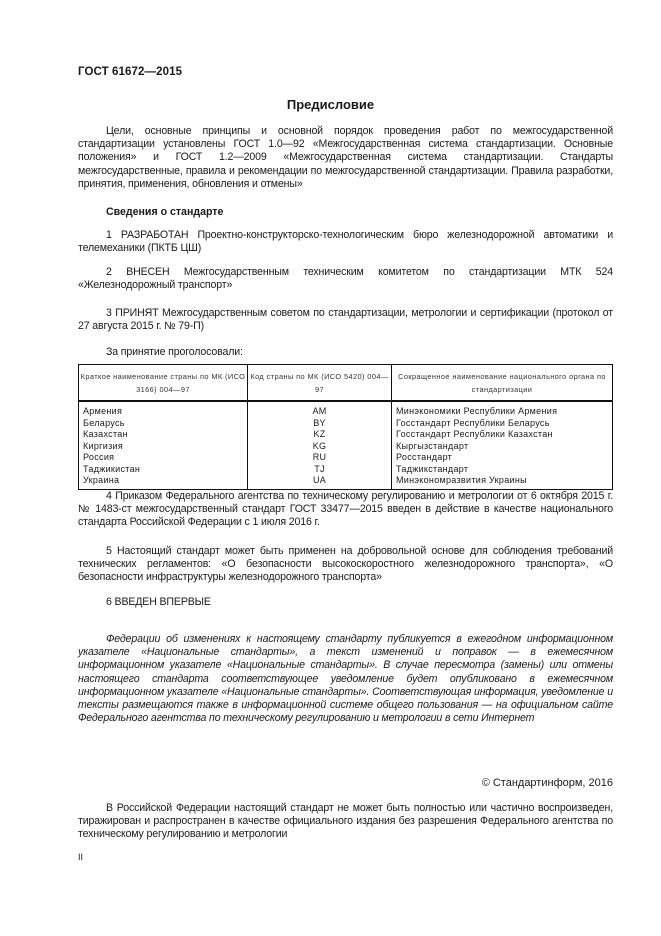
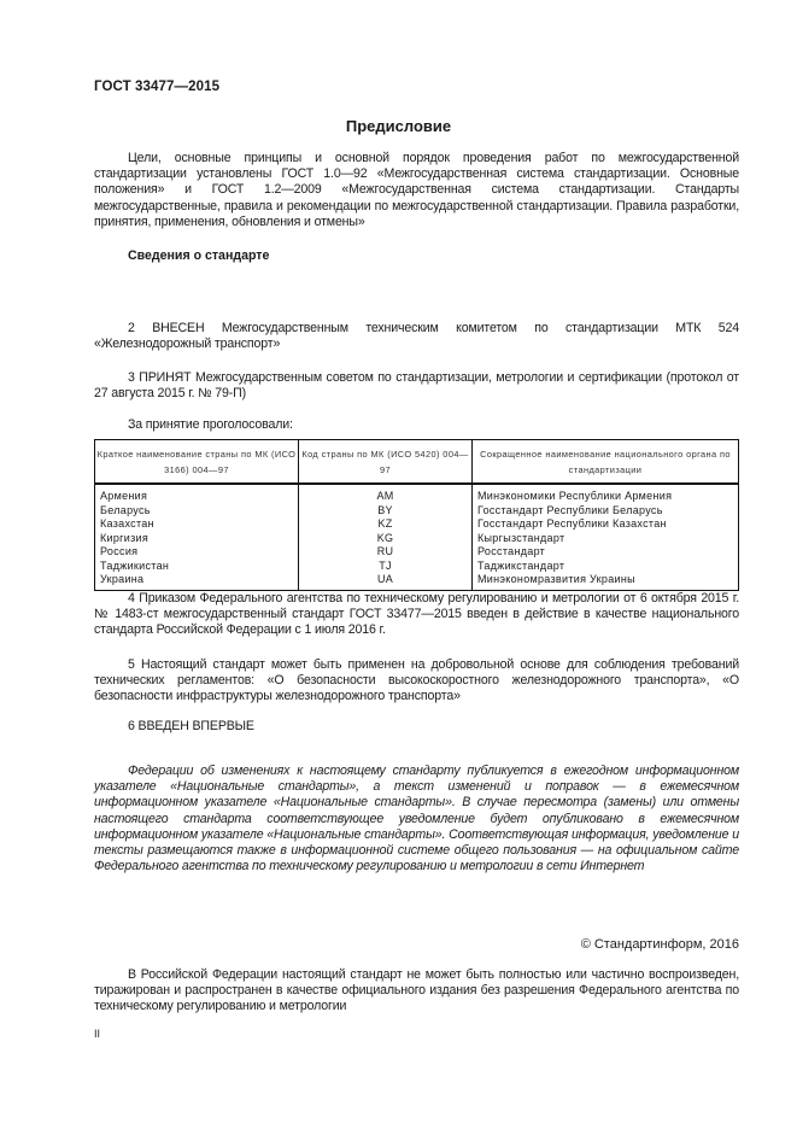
- ГОСТ 61672—2015
+ ГОСТ 33477—2015
  Предисловие
  Цели, основные принципы и основной порядок проведения работ по межгосударственной стандартизации установлены ГОСТ 1.0—92 «Межгосударственная система стандартизации. Основные положения» и ГОСТ 1.2—2009 «Межгосударственная система стандартизации. Стандарты межгосударственные, правила и рекомендации по межгосударственной стандартизации. Правила разработки, принятия, применения, обновления и отмены»
  Сведения о стандарте
- 1 РАЗРАБОТАН Проектно-конструкторско-технологическим бюро железнодорожной автоматики и телемеханики (ПКТБ ЦШ)
  2 ВНЕСЕН Межгосударственным техническим комитетом по стандартизации МТК 524 «Железнодорожный транспорт»
  3 ПРИНЯТ Межгосударственным советом по стандартизации, метрологии и сертификации (протокол от 27 августа 2015 г. № 79-П)
  За принятие проголосовали:
  Краткое наименование страны по МК (ИСО 3166) 004—97	Код страны по МК (ИСО 5420) 004—97	Сокращенное наименование национального органа по стандартизации
  Армения Беларусь Казахстан Киргизия Россия Таджикистан Украина	AM BY KZ KG RU TJ UA	Минэкономики Республики Армения Госстандарт Республики Беларусь Госстандарт Республики Казахстан Кыргызстандарт Росстандарт Таджикстандарт Минэкономразвития Украины
  4 Приказом Федерального агентства по техническому регулированию и метрологии от 6 октября 2015 г. № 1483-ст межгосударственный стандарт ГОСТ 33477—2015 введен в действие в качестве национального стандарта Российской Федерации с 1 июля 2016 г.
  5 Настоящий стандарт может быть применен на добровольной основе для соблюдения требований технических регламентов: «О безопасности высокоскоростного железнодорожного транспорта», «О безопасности инфраструктуры железнодорожного транспорта»
  6 ВВЕДЕН ВПЕРВЫЕ
  Федерации об изменениях к настоящему стандарту публикуется в ежегодном информационном указателе «Национальные стандарты», а текст изменений и поправок — в ежемесячном информационном указателе «Национальные стандарты». В случае пересмотра (замены) или отмены настоящего стандарта соответствующее уведомление будет опубликовано в ежемесячном информационном указателе «Национальные стандарты». Соответствующая информация, уведомление и тексты размещаются также в информационной системе общего пользования — на официальном сайте Федерального агентства по техническому регулированию и метрологии в сети Интернет
  © Стандартинформ, 2016
  В Российской Федерации настоящий стандарт не может быть полностью или частично воспроизведен, тиражирован и распространен в качестве официального издания без разрешения Федерального агентства по техническому регулированию и метрологии
  II
